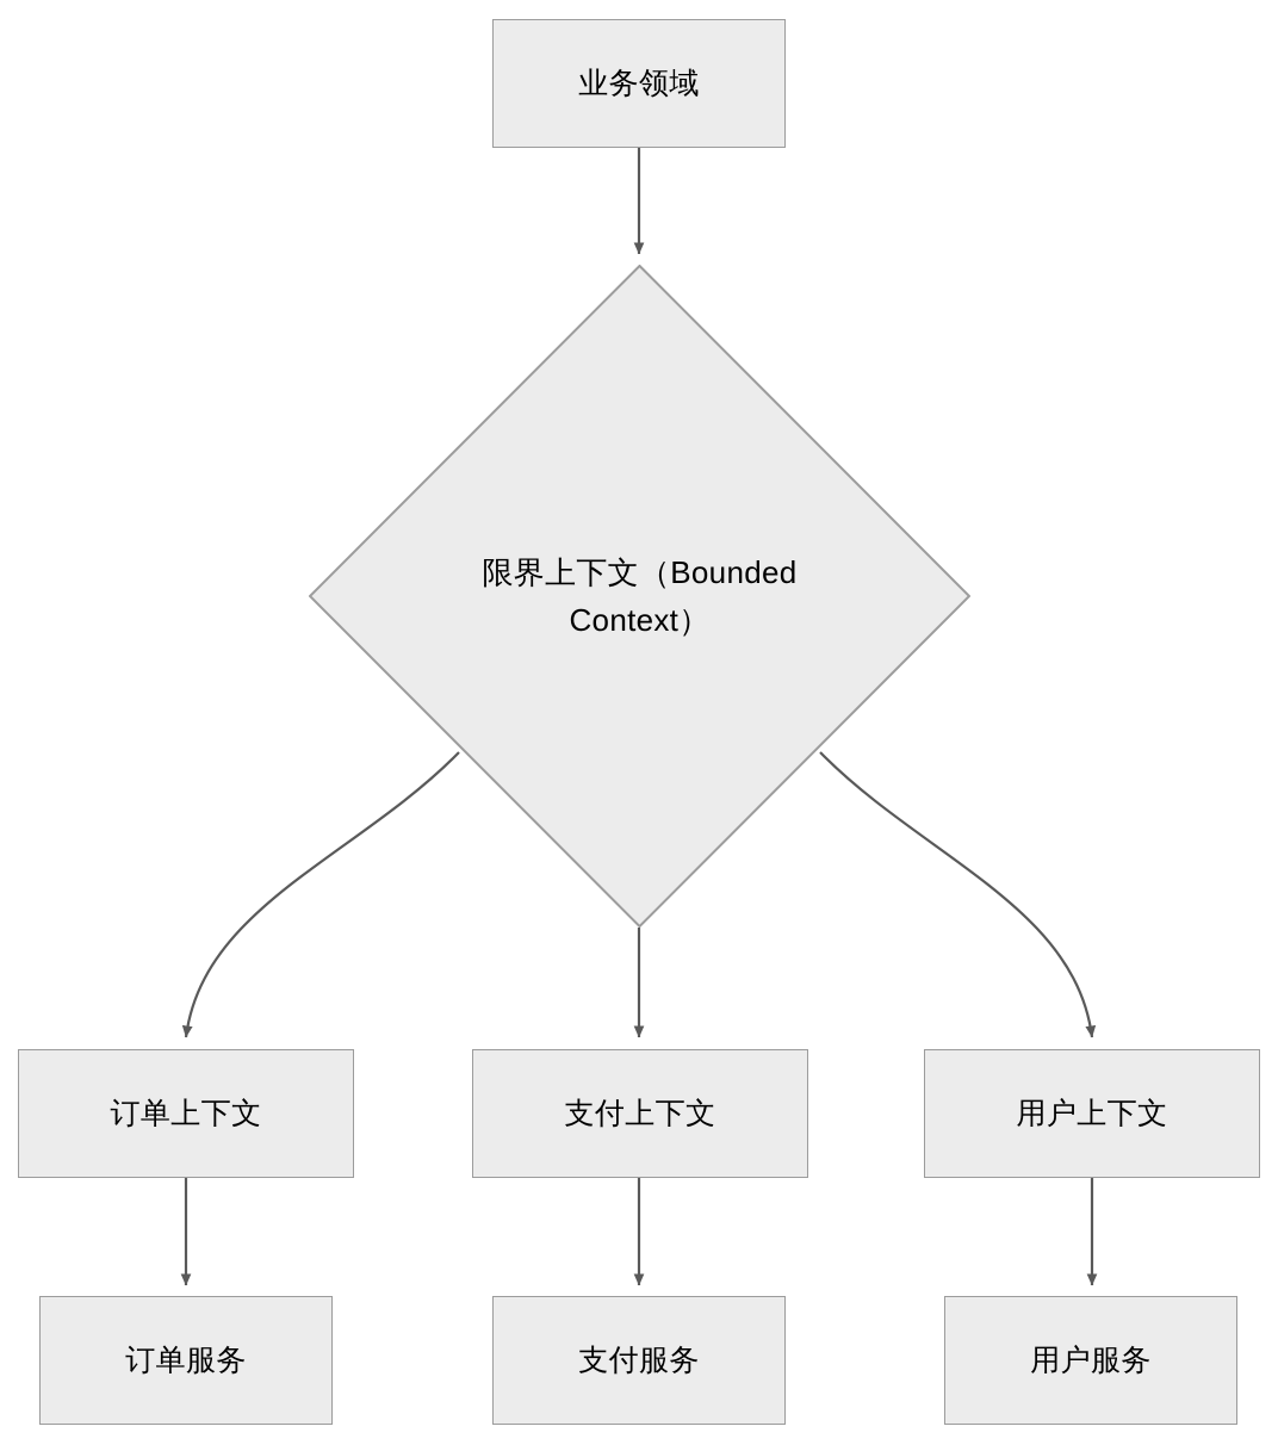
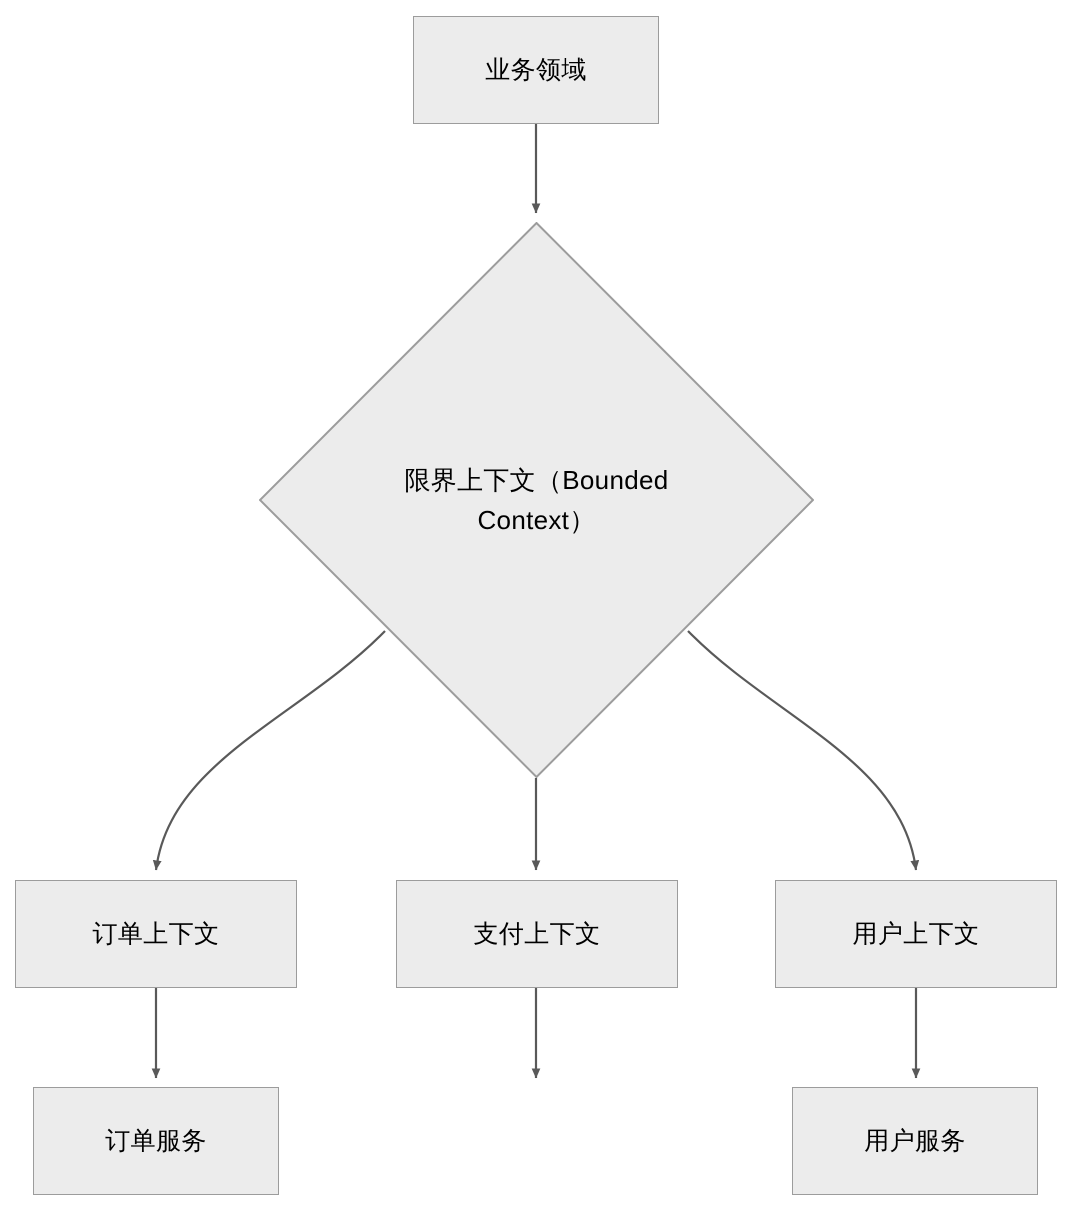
  业务领域
  限界上下文（Bounded Context）
  订单上下文
  支付上下文
  用户上下文
  订单服务
- 支付服务
  用户服务
